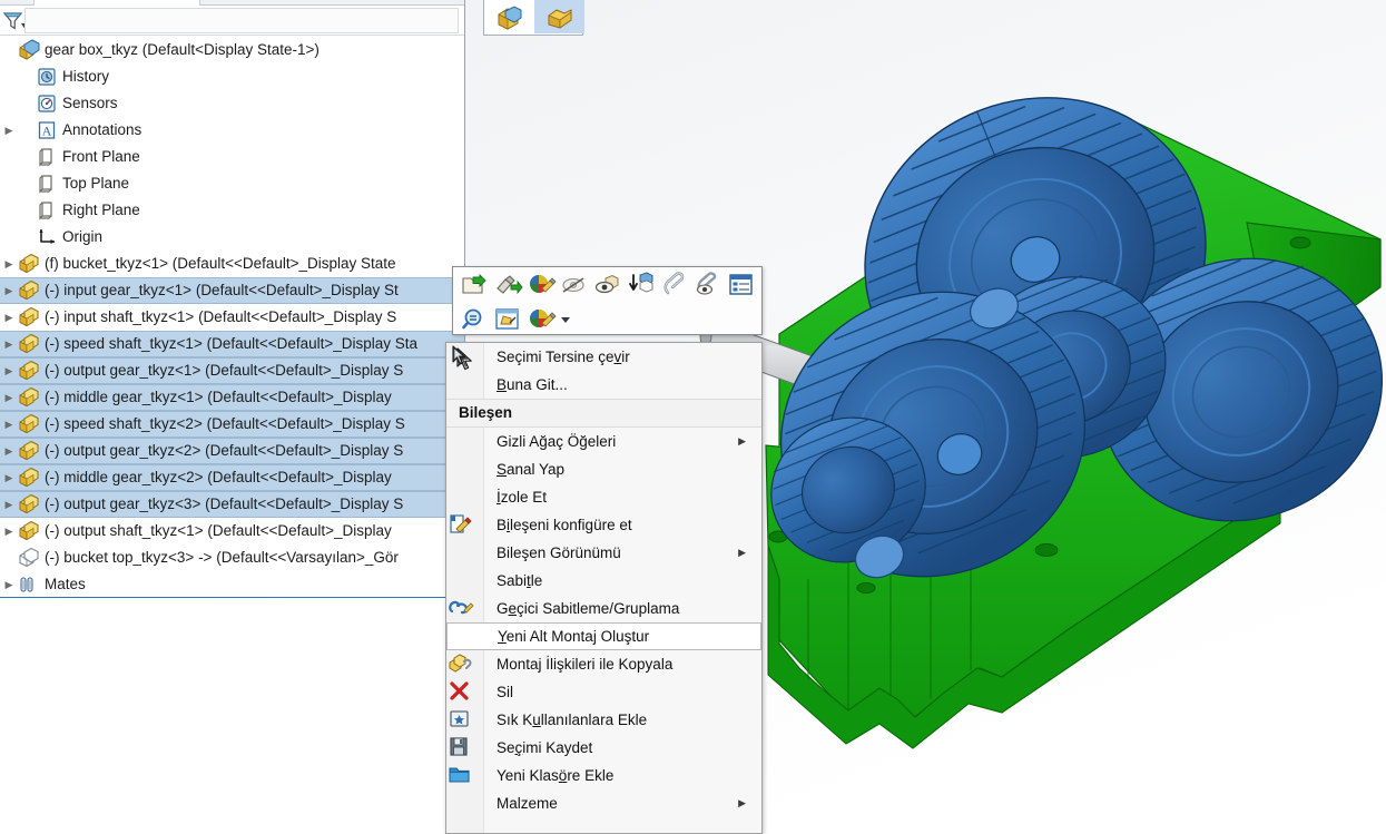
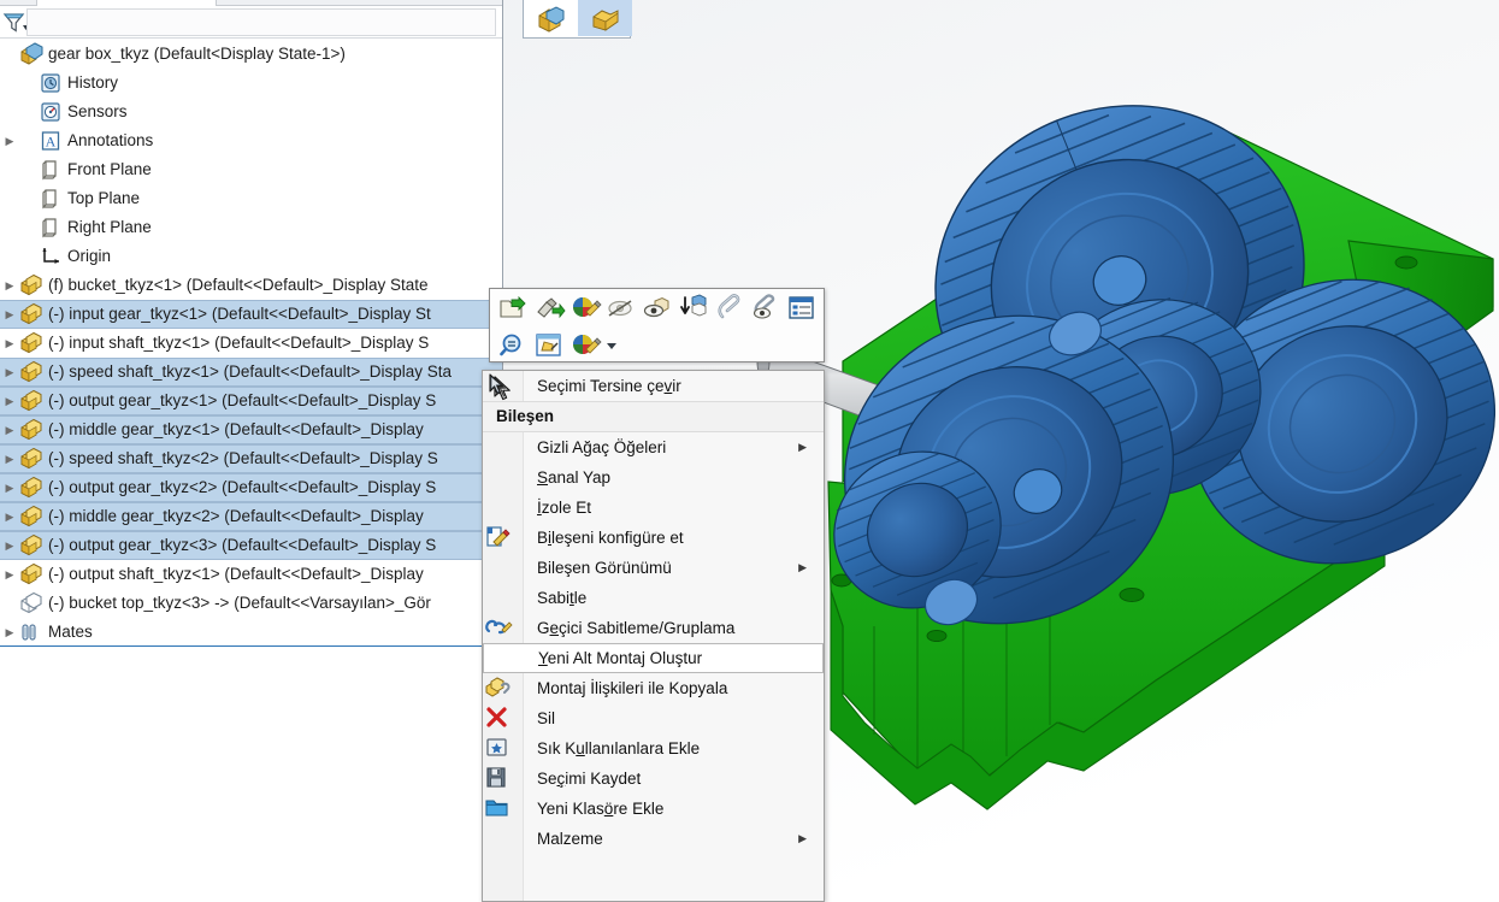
  gear box_tkyz (Default<Display State-1>)
  History
  Sensors
  ▶
  A
  Annotations
  Front Plane
  Top Plane
  Right Plane
  Origin
  ▶
  (f) bucket_tkyz<1> (Default<<Default>_Display State
  ▶
  (-) input gear_tkyz<1> (Default<<Default>_Display St
  ▶
  (-) input shaft_tkyz<1> (Default<<Default>_Display S
  ▶
  (-) speed shaft_tkyz<1> (Default<<Default>_Display Sta
  ▶
  (-) output gear_tkyz<1> (Default<<Default>_Display S
  ▶
  (-) middle gear_tkyz<1> (Default<<Default>_Display
  ▶
  (-) speed shaft_tkyz<2> (Default<<Default>_Display S
  ▶
  (-) output gear_tkyz<2> (Default<<Default>_Display S
  ▶
  (-) middle gear_tkyz<2> (Default<<Default>_Display
  ▶
  (-) output gear_tkyz<3> (Default<<Default>_Display S
  ▶
  (-) output shaft_tkyz<1> (Default<<Default>_Display
  (-) bucket top_tkyz<3> -> (Default<<Varsayılan>_Gör
  ▶
  Mates
  Seçimi Tersine çevir
- Buna Git...
  Bileşen
  Gizli Ağaç Öğeleri
  ▶
  Sanal Yap
  İzole Et
  Bileşeni konfigüre et
  Bileşen Görünümü
  ▶
  Sabitle
  Geçici Sabitleme/Gruplama
  Yeni Alt Montaj Oluştur
  Montaj İlişkileri ile Kopyala
  Sil
  Sık Kullanılanlara Ekle
  Seçimi Kaydet
  Yeni Klasöre Ekle
  Malzeme
  ▶
